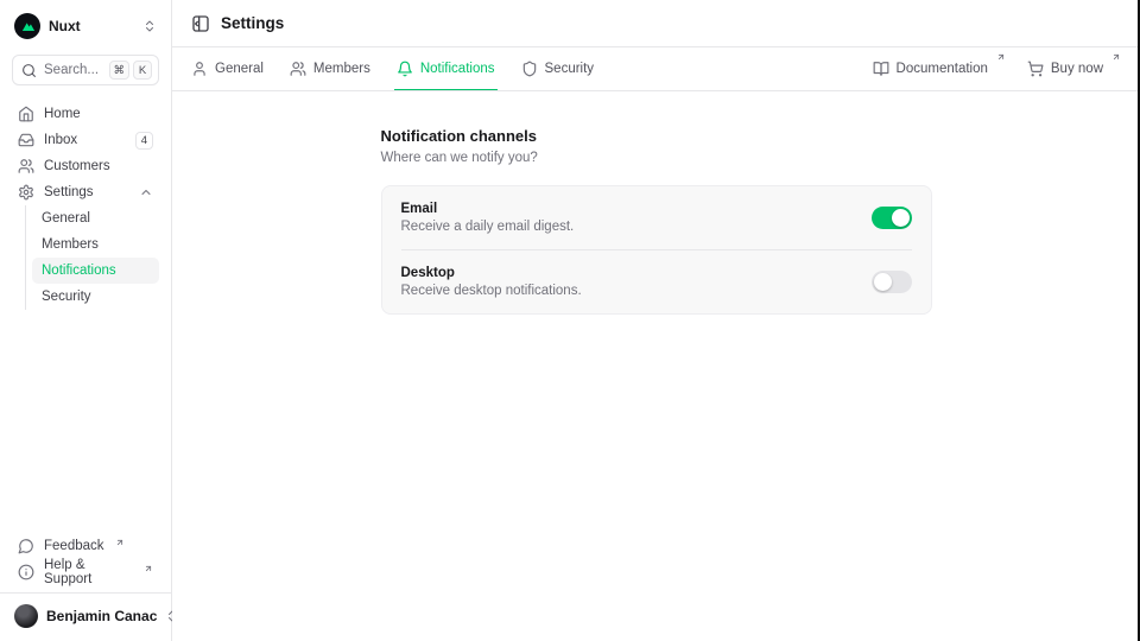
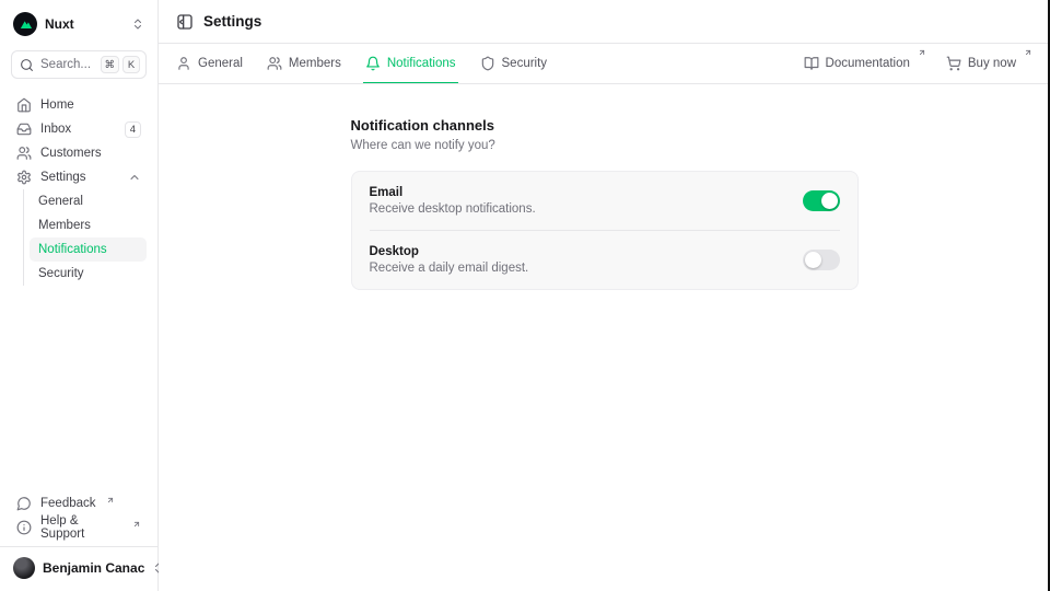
  Nuxt
  Search...
  ⌘
  K
  Home
  Inbox
  4
  Customers
  Settings
  General
  Members
  Notifications
  Security
  Feedback
  Help & Support
  Benjamin Canac
  Settings
  General
  Members
  Notifications
  Security
  Documentation
  Buy now
  Notification channels
  Where can we notify you?
  Email
- Receive a daily email digest.
+ Receive desktop notifications.
  Desktop
- Receive desktop notifications.
+ Receive a daily email digest.
